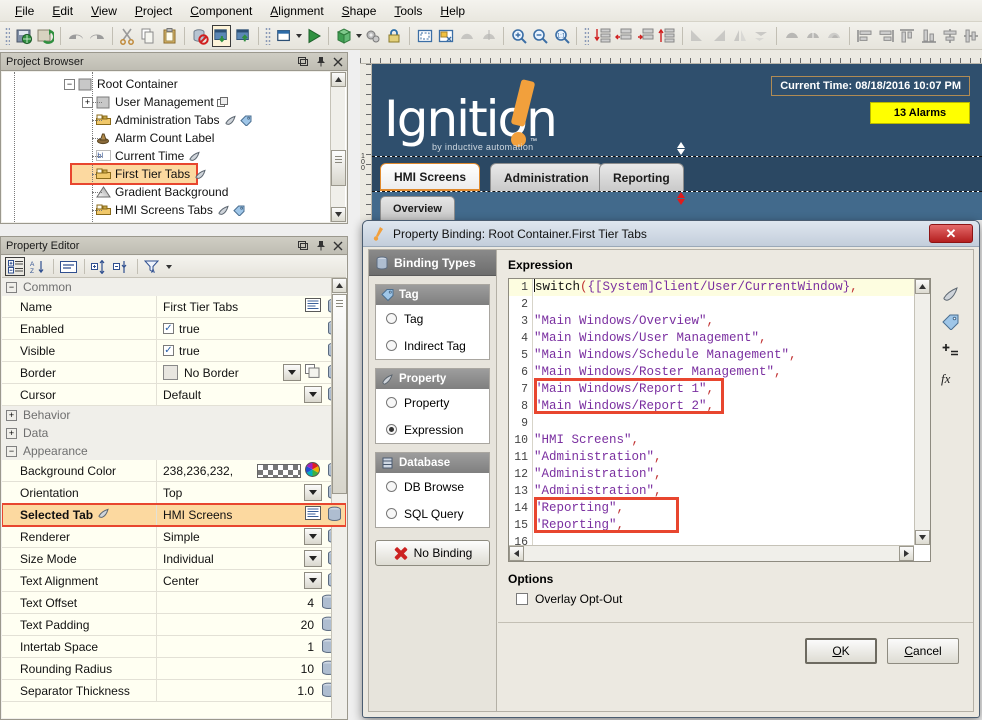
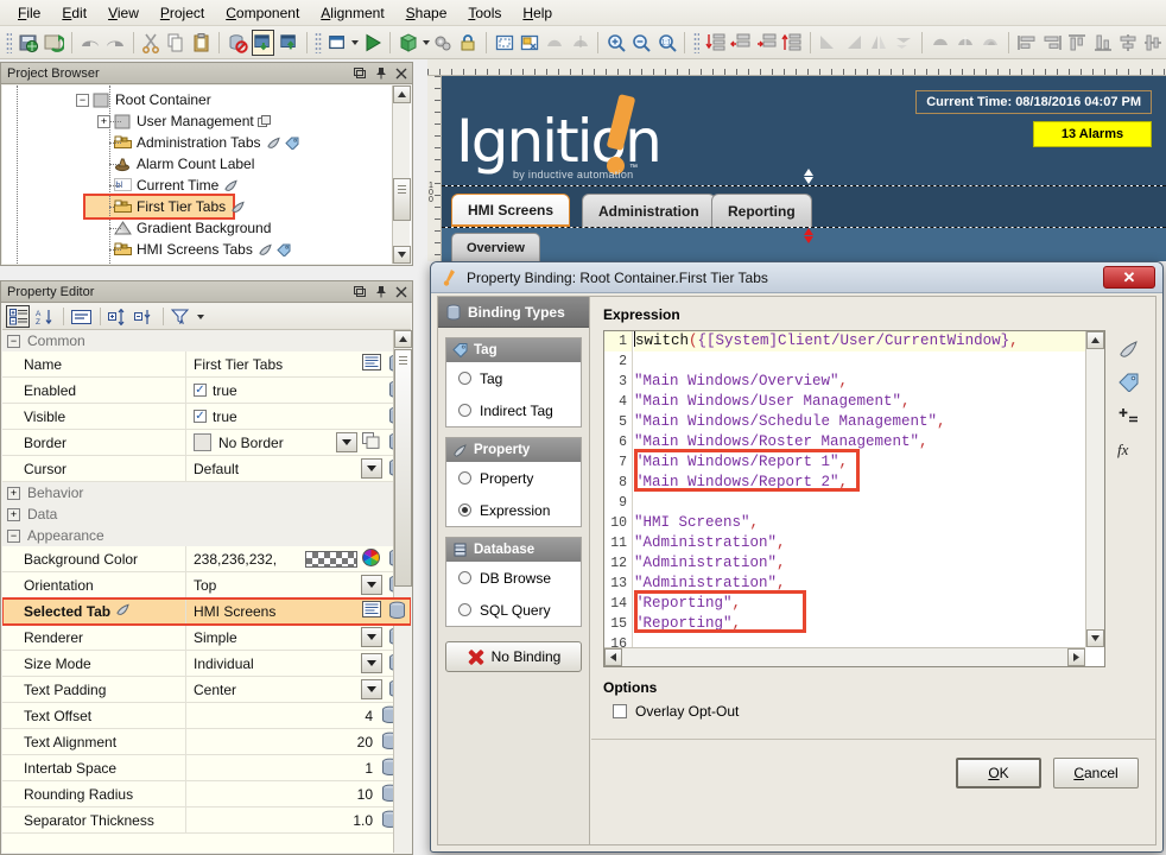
  File
  Edit
  View
  Project
  Component
  Alignment
  Shape
  Tools
  Help
  Ignitin
  by inductive automation
- Current Time: 08/18/2016 10:07 PM
+ Current Time: 08/18/2016 04:07 PM
  13 Alarms
  HMI Screens
  Administration
  Reporting
  Overview
  Project Browser
  −
  Root Container
  +
  User Management
  Administration Tabs
  Alarm Count Label
  Current Time
  First Tier Tabs
  Gradient Background
  HMI Screens Tabs
  Property Editor
  −
  Common
  Name
  First Tier Tabs
  Enabled
  true
  Visible
  true
  Border
  No Border
  Cursor
  Default
  +
  Behavior
  +
  Data
  −
  Appearance
  Background Color
  238,236,232,
  Orientation
  Top
  Selected Tab
  HMI Screens
  Renderer
  Simple
  Size Mode
  Individual
- Text Alignment
+ Text Padding
  Center
  Text Offset
  4
- Text Padding
+ Text Alignment
  20
  Intertab Space
  1
  Rounding Radius
  10
  Separator Thickness
  1.0
  Property Binding: Root Container.First Tier Tabs
  ✕
  Binding Types
  Tag
  Tag
  Indirect Tag
  Property
  Property
  Expression
  Database
  DB Browse
  SQL Query
  No Binding
  Expression
  1
  2
  3
  4
  5
  6
  7
  8
  9
  10
  11
  12
  13
  14
  15
  16
  switch({[System]Client/User/CurrentWindow},
  "Main Windows/Overview",
  "Main Windows/User Management",
  "Main Windows/Schedule Management",
  "Main Windows/Roster Management",
  "Main Windows/Report 1",
  "Main Windows/Report 2",
  "HMI Screens",
  "Administration",
  "Administration",
  "Administration",
  "Reporting",
  "Reporting",
  fx
  Options
  Overlay Opt-Out
  OK
  Cancel
